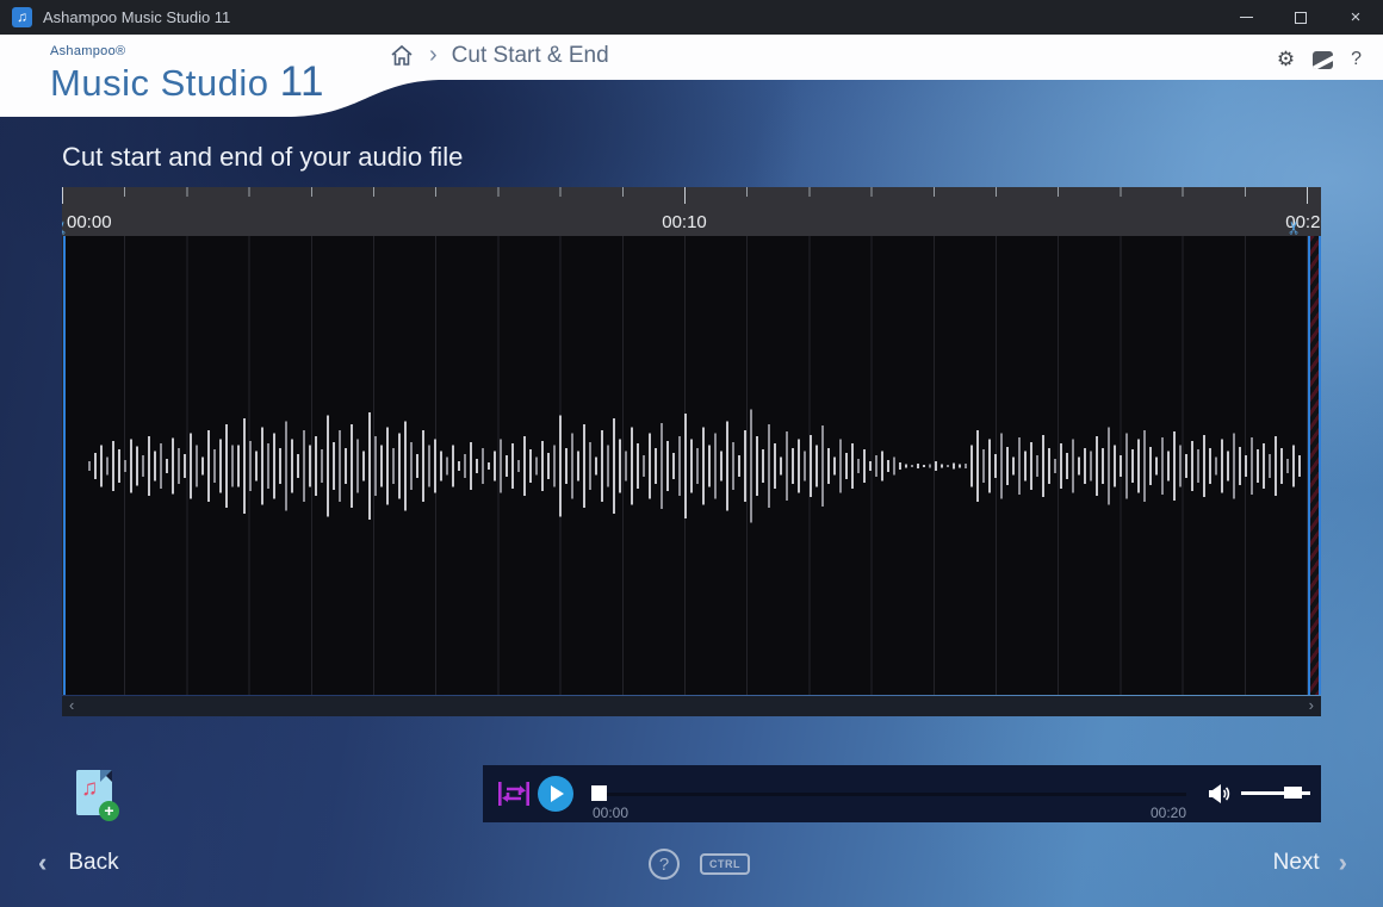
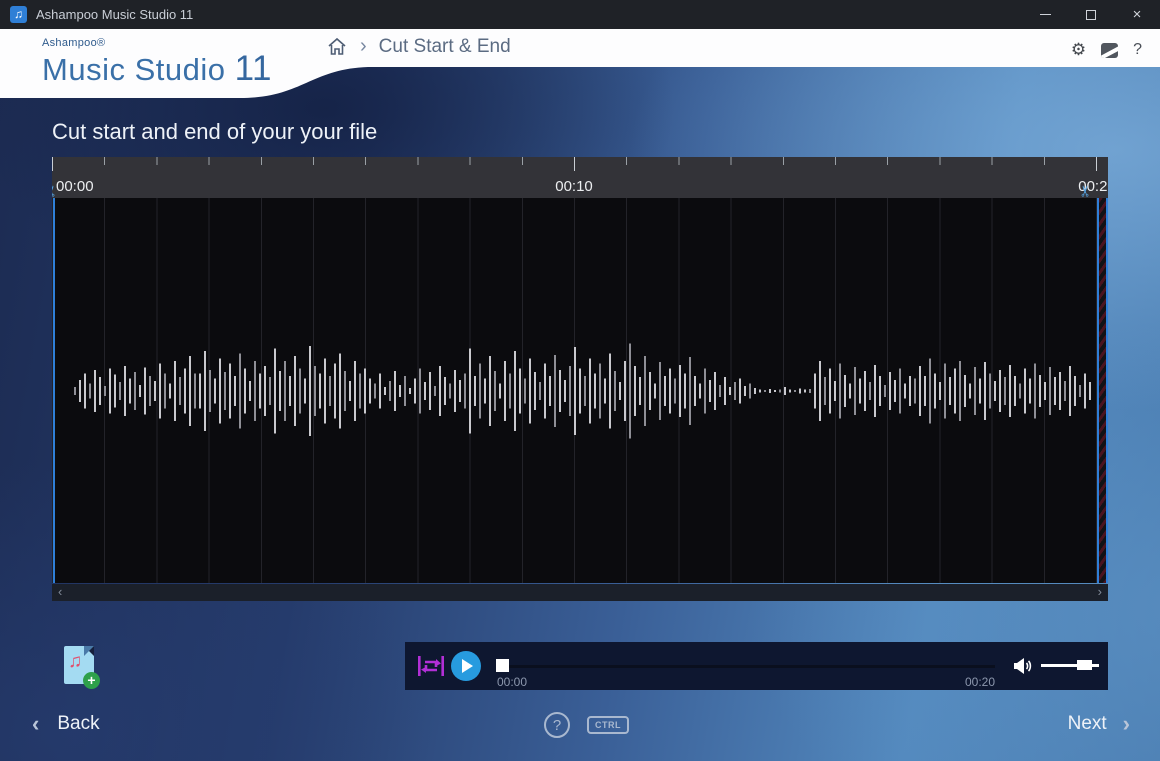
  ♫
  Ashampoo Music Studio 11
  ×
  Ashampoo®
  Music Studio 11
  ›
  Cut Start & End
  ⚙
  ?
- Cut start and end of your audio file
+ Cut start and end of your your file
  00:00
  00:10
  00:2
  ‹
  ›
  00:00
  00:20
  ♫
  +
  ‹
  Back
  ?
  CTRL
  Next
  ›
